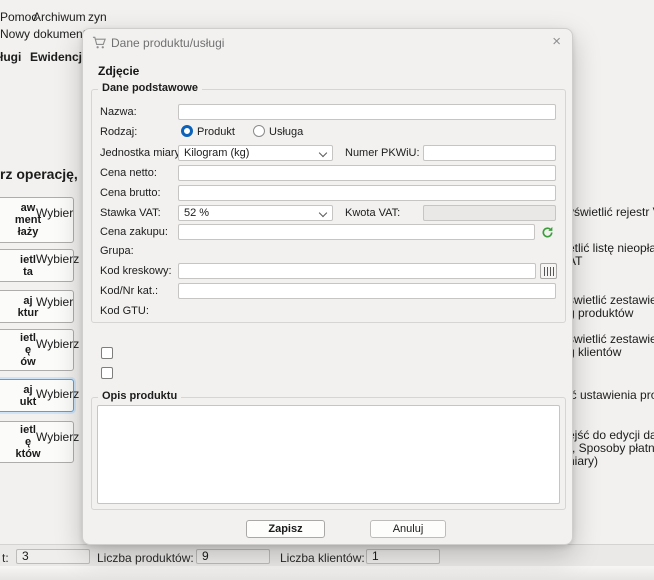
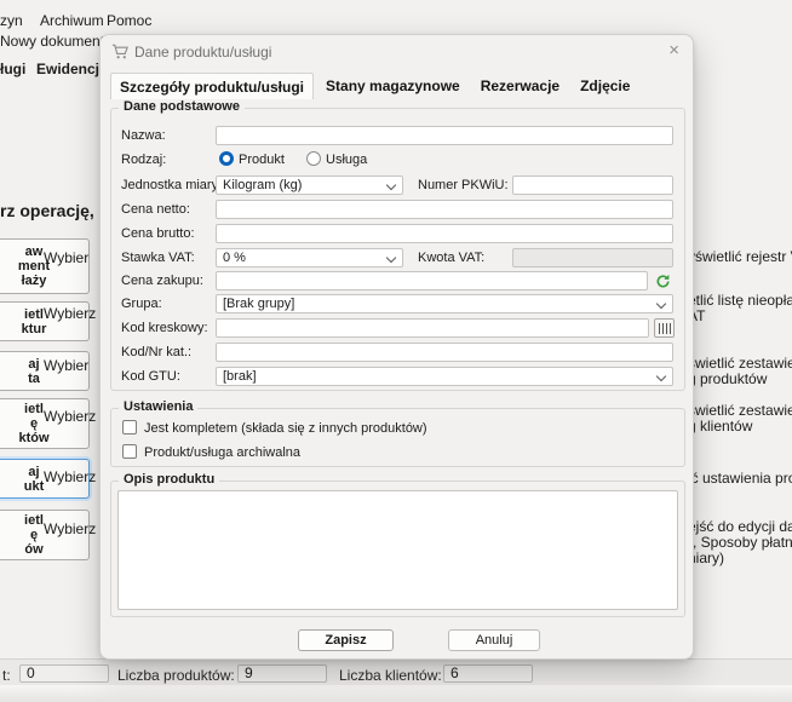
- Pomoc
+ zyn
  Archiwum
- zyn
+ Pomoc
  Nowy dokumen
  ługi
  Ewidencj
  rz operację,
  aw
  ment
  łaży
  Wybier
  ietl
- ta
+ ktur
  Wybierz
  aj
- ktur
+ ta
  Wybier
  ietl
  ę
- ów
+ któw
  Wybierz
  aj
  ukt
  Wybierz
  ietl
  ę
- któw
+ ów
  Wybierz
  świetlić rejestr
  tlić listę nieopła
  wietlić zestawie
  produktów
  wietlić zestawie
  klientów
  ć ustawienia pr
  jść do edycji da
  , Sposoby płatn
  iary)
  t:
- 3
+ 0
  Liczba produktów:
  9
  Liczba klientów:
- 1
+ 6
  Dane produktu/usługi
  ×
+ Szczegóły produktu/usługi
+ Stany magazynowe
+ Rezerwacje
  Zdjęcie
  Dane podstawowe
  Nazwa:
  Rodzaj:
  Produkt
  Usługa
  Jednostka miar
  Kilogram (kg)
  Numer PKWiU:
  Cena netto:
  Cena brutto:
  Stawka VAT:
- 52 %
+ 0 %
  Kwota VAT:
  Cena zakupu:
  Grupa:
+ [Brak grupy]
  Kod kreskowy:
  Kod/Nr kat.:
  Kod GTU:
+ [brak]
+ Ustawienia
+ Jest kompletem (składa się z innych produktów)
+ Produkt/usługa archiwalna
  Opis produktu
  Zapisz
  Anuluj
